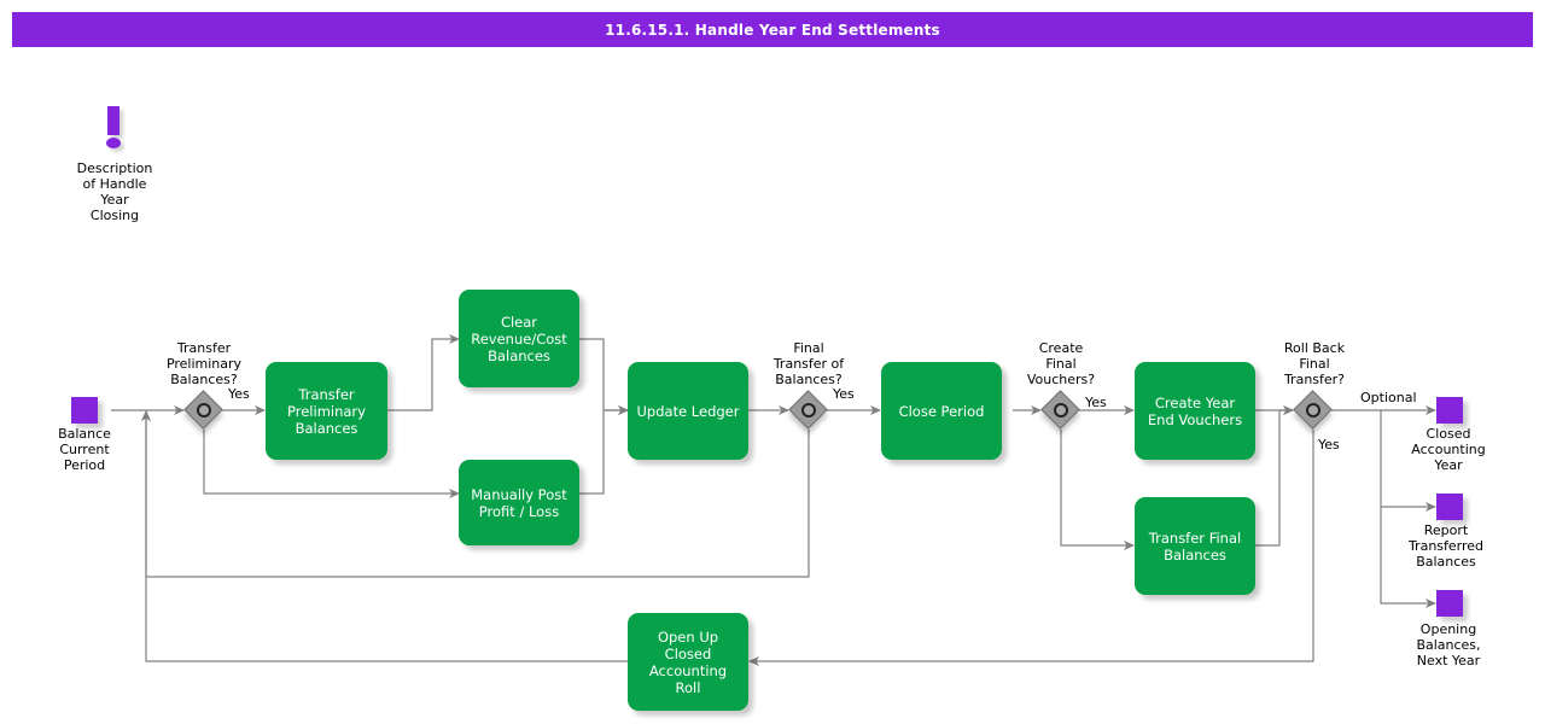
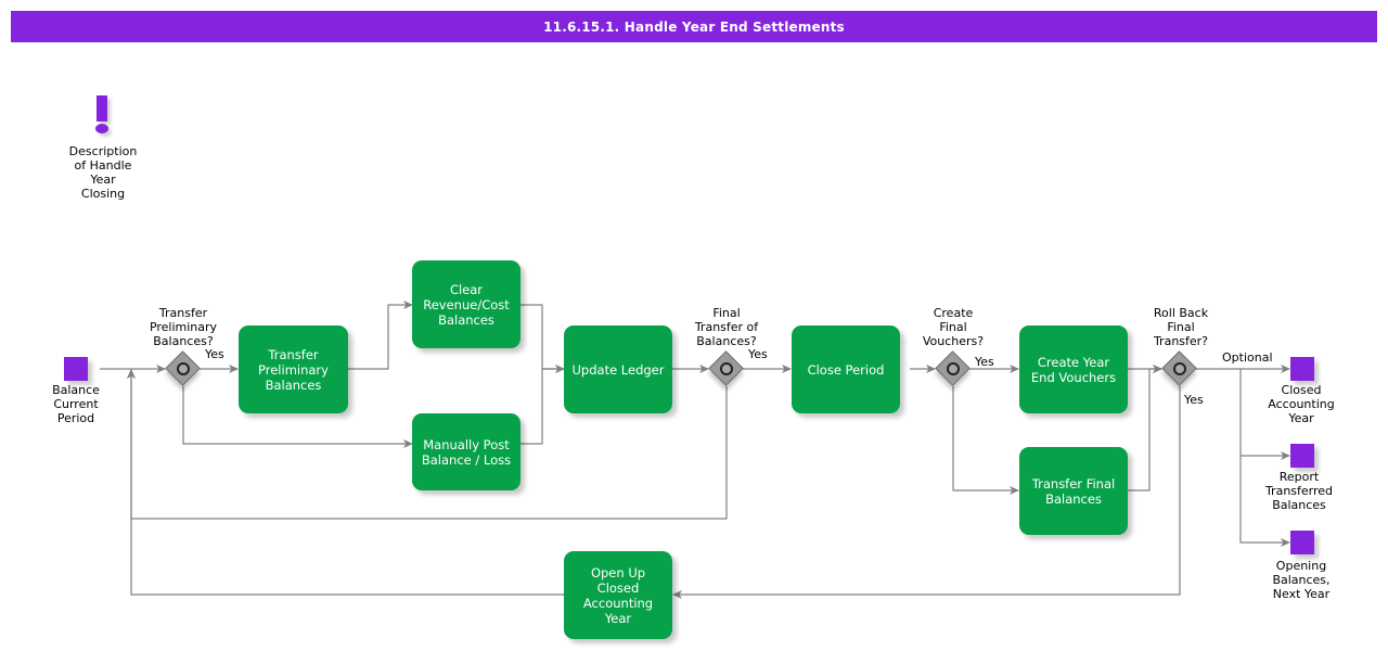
  11.6.15.1. Handle Year End Settlements
  Description
  of Handle
  Year
  Closing
  Balance
  Current
  Period
  Transfer
  Preliminary
  Balances?
  Yes
  Transfer Preliminary Balances
  Clear Revenue/Cost Balances
- Manually Post Profit / Loss
+ Manually Post Balance / Loss
  Update Ledger
  Final
  Transfer of
  Balances?
  Yes
  Close Period
  Create
  Final
  Vouchers?
  Yes
  Create Year End Vouchers
  Transfer Final Balances
  Roll Back
  Final
  Transfer?
  Optional
  Yes
  Closed
  Accounting
  Year
  Report
  Transferred
  Balances
  Opening
  Balances,
  Next Year
- Open Up Closed Accounting Roll
+ Open Up Closed Accounting Year
